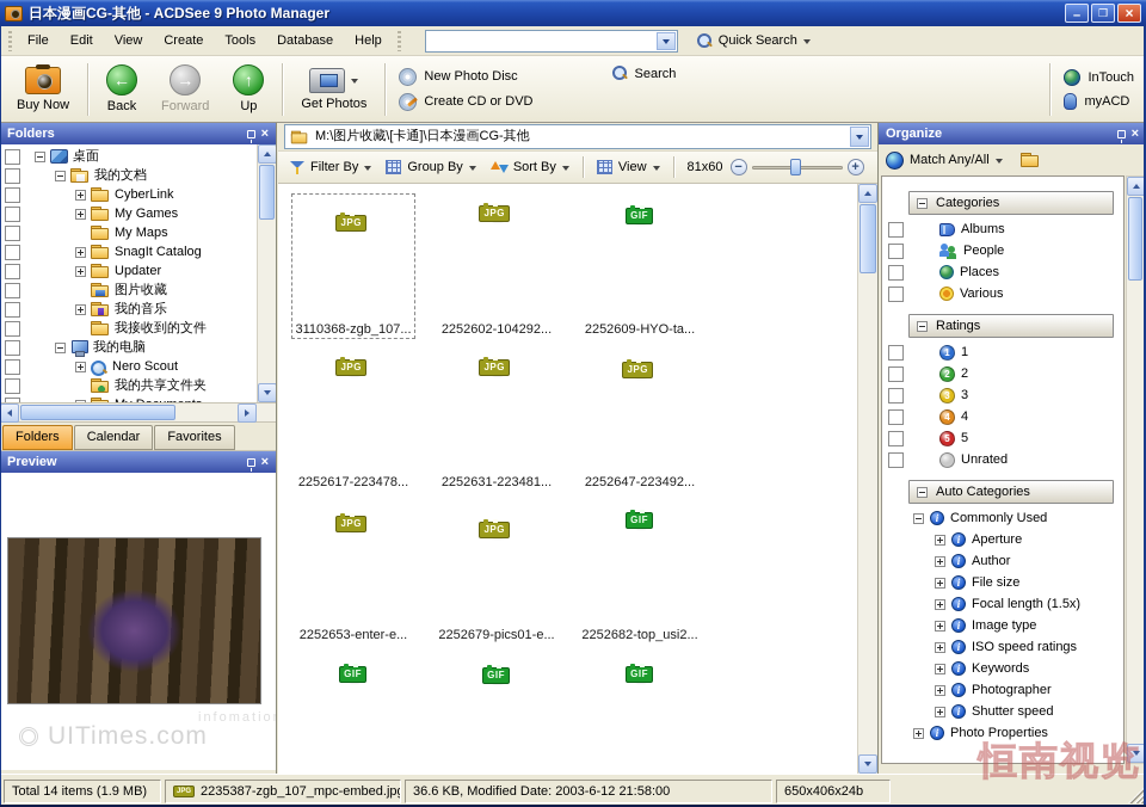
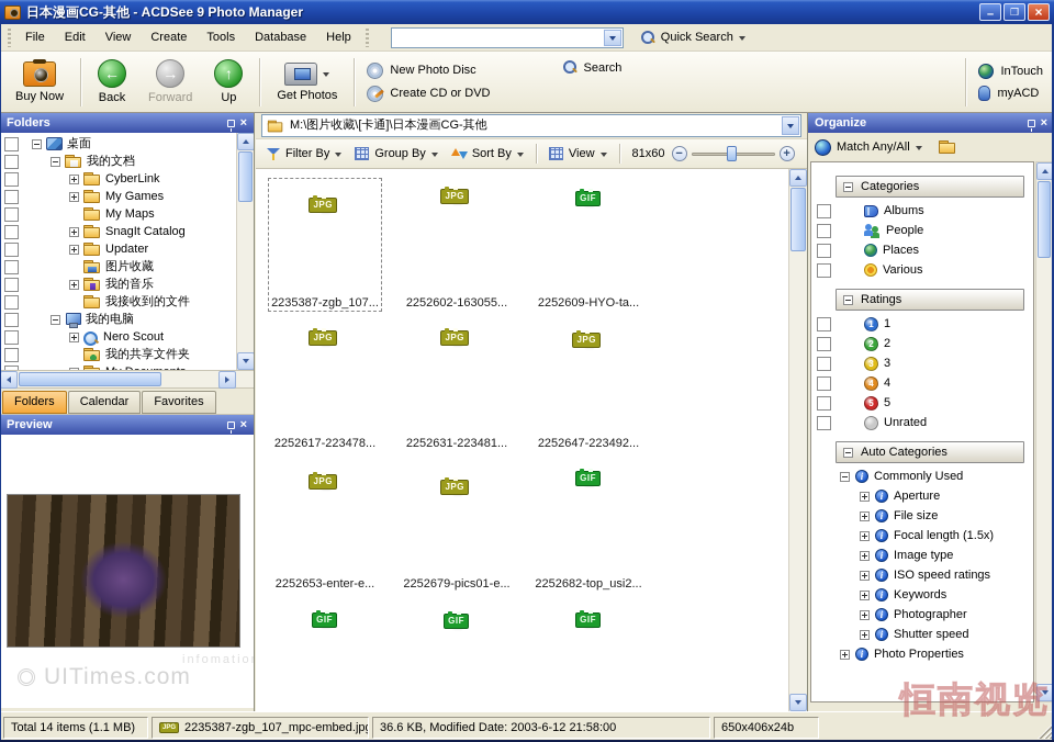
  日本漫画CG-其他 - ACDSee 9 Photo Manager
  File
  Edit
  View
  Create
  Tools
  Database
  Help
  Quick Search
  Buy Now
  ←
  Back
  →
  Forward
  ↑
  Up
  Get Photos
  New Photo Disc
  Create CD or DVD
  Search
  InTouch
  myACD
  Folders
  ×
  桌面
  我的文档
  CyberLink
  My Games
  My Maps
  SnagIt Catalog
  Updater
  图片收藏
  我的音乐
  我接收到的文件
  我的电脑
  Nero Scout
  我的共享文件夹
  Folders
  Calendar
  Favorites
  Preview
  ×
  UITimes.com
  infomatio
  M:\图片收藏\[卡通]\日本漫画CG-其他
  Filter By
  Group By
  Sort By
  View
  81x60
  −
  +
  JPG
- 3110368-zgb_107...
+ 2235387-zgb_107...
  JPG
- 2252602-104292...
+ 2252602-163055...
  GIF
  2252609-HYO-ta...
  JPG
  2252617-223478...
  JPG
  2252631-223481...
  JPG
  2252647-223492...
  JPG
  2252653-enter-e...
  JPG
  2252679-pics01-e...
  GIF
  2252682-top_usi2...
  GIF
  GIF
  GIF
  Organize
  ×
  Match Any/All
  Categories
  Albums
  People
  Places
  Various
  Ratings
  1
  1
  2
  2
  3
  3
  4
  4
  5
  5
  Unrated
  Auto Categories
  Commonly Used
  Aperture
- Author
  File size
  Focal length (1.5x)
  Image type
  ISO speed ratings
  Keywords
  Photographer
  Shutter speed
  Photo Properties
- Total 14 items (1.9 MB)
+ Total 14 items (1.1 MB)
  2235387-zgb_107_mpc-embed.jp
  36.6 KB, Modified Date: 2003-6-12 21:58:00
  650x406x24b
  恒南视览
